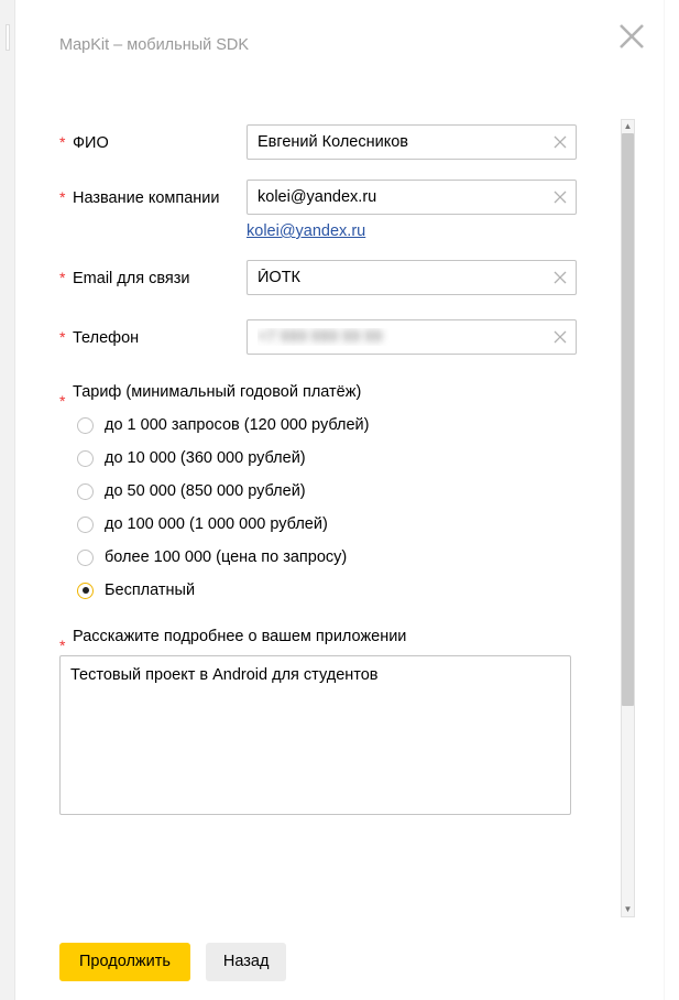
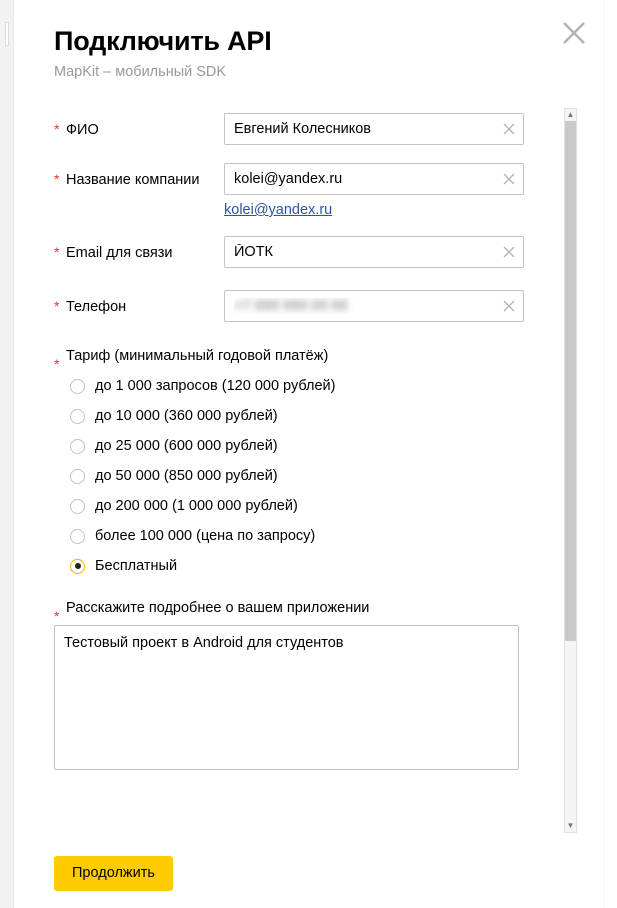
+ Подключить API
  MapKit – мобильный SDK
  *
  ФИО
  Евгений Колесников
  *
  Название компании
  kolei@yandex.ru
  kolei@yandex.ru
  *
  Email для связи
  ЙОТК
  *
  Телефон
  +7 999 999 99 99
  *
  Тариф (минимальный годовой платёж)
  до 1 000 запросов (120 000 рублей)
  до 10 000 (360 000 рублей)
+ до 25 000 (600 000 рублей)
  до 50 000 (850 000 рублей)
- до 100 000 (1 000 000 рублей)
+ до 200 000 (1 000 000 рублей)
  более 100 000 (цена по запросу)
  Бесплатный
  *
  Расскажите подробнее о вашем приложении
  Тестовый проект в Android для студентов
  ▲
  ▼
  Продолжить
- Назад
